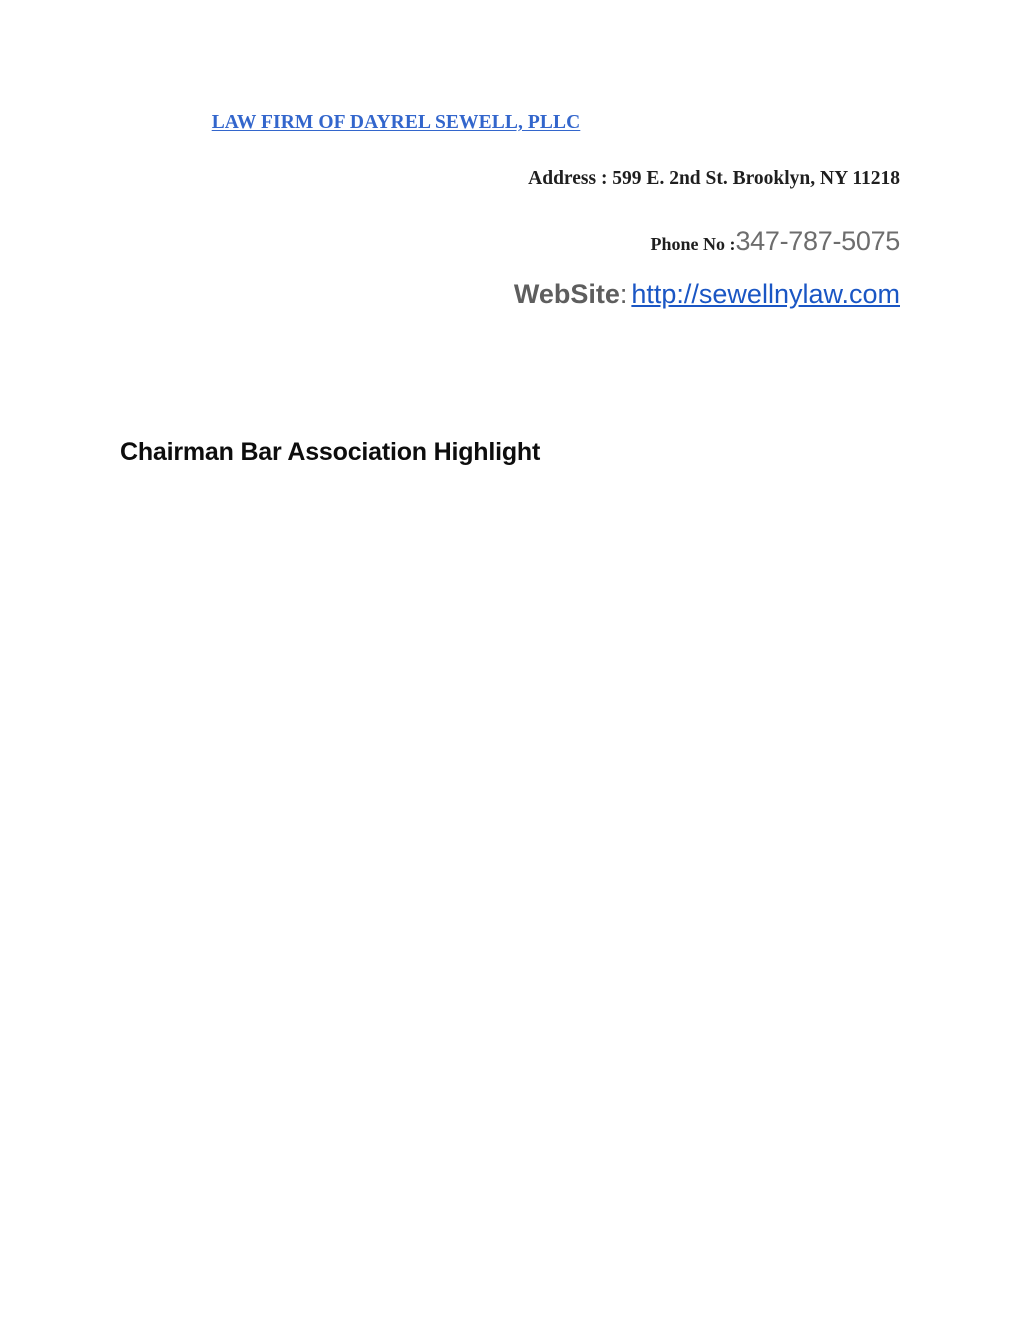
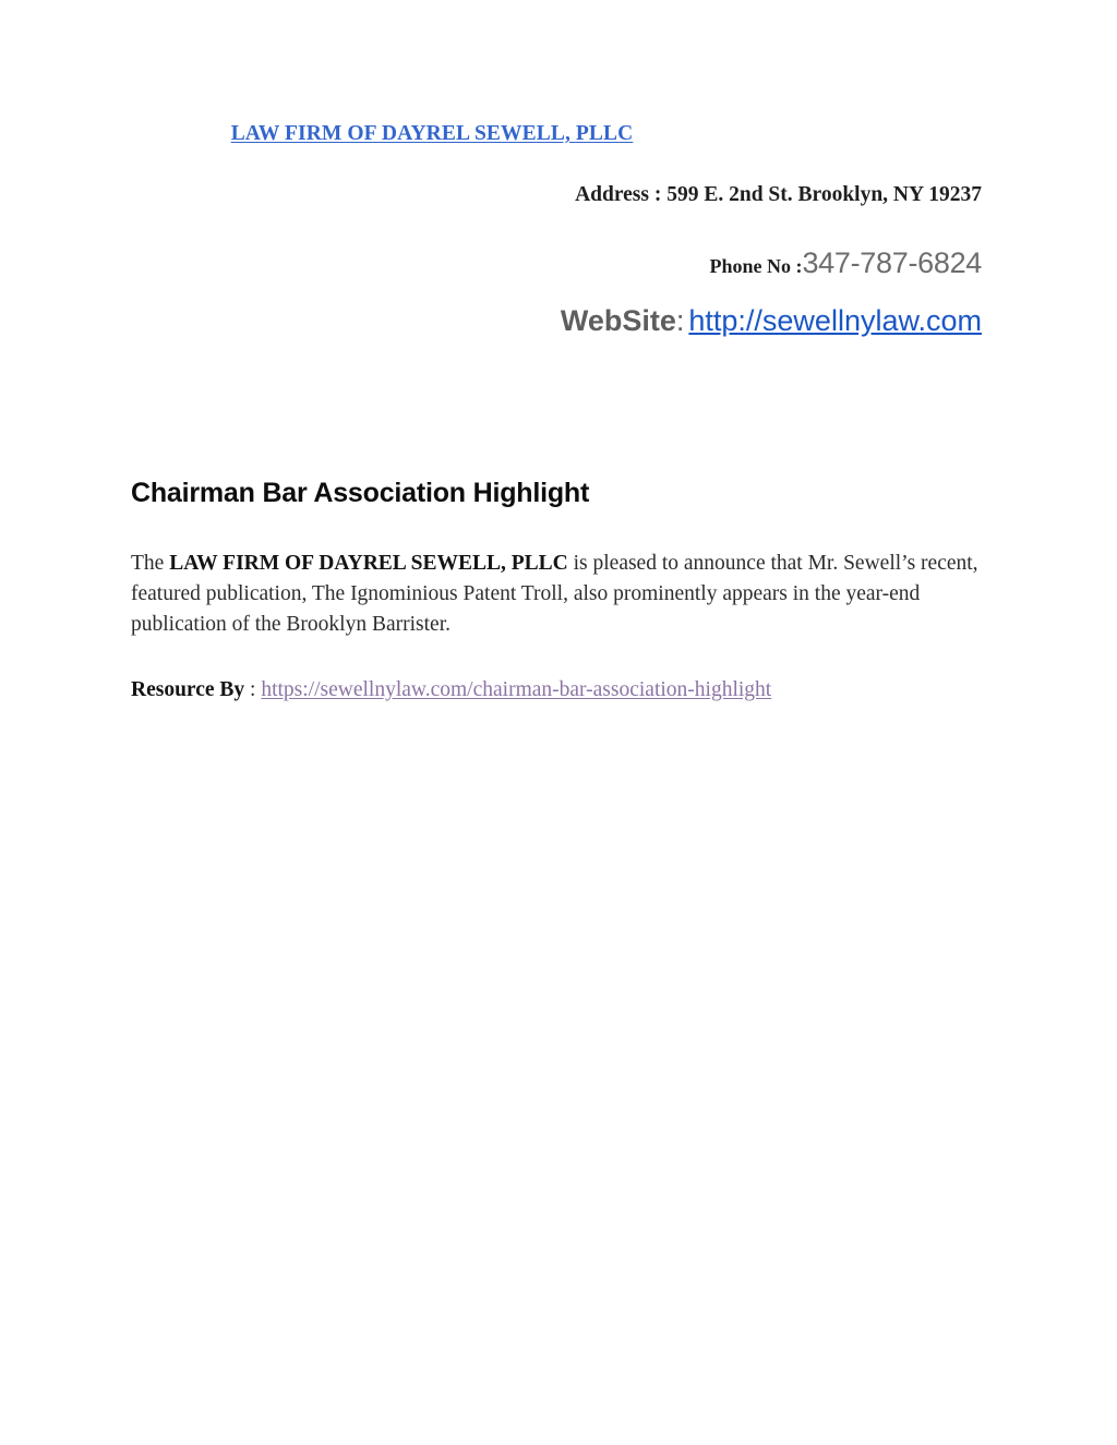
  LAW FIRM OF DAYREL SEWELL, PLLC
- Address : 599 E. 2nd St. Brooklyn, NY 11218
+ Address : 599 E. 2nd St. Brooklyn, NY 19237
- Phone No :347-787-5075
+ Phone No :347-787-6824
  WebSite: http://sewellnylaw.com
  Chairman Bar Association Highlight
+ The LAW FIRM OF DAYREL SEWELL, PLLC is pleased to announce that Mr. Sewell’s recent, featured publication, The Ignominious Patent Troll, also prominently appears in the year-end publication of the Brooklyn Barrister.
+ Resource By : https://sewellnylaw.com/chairman-bar-association-highlight
